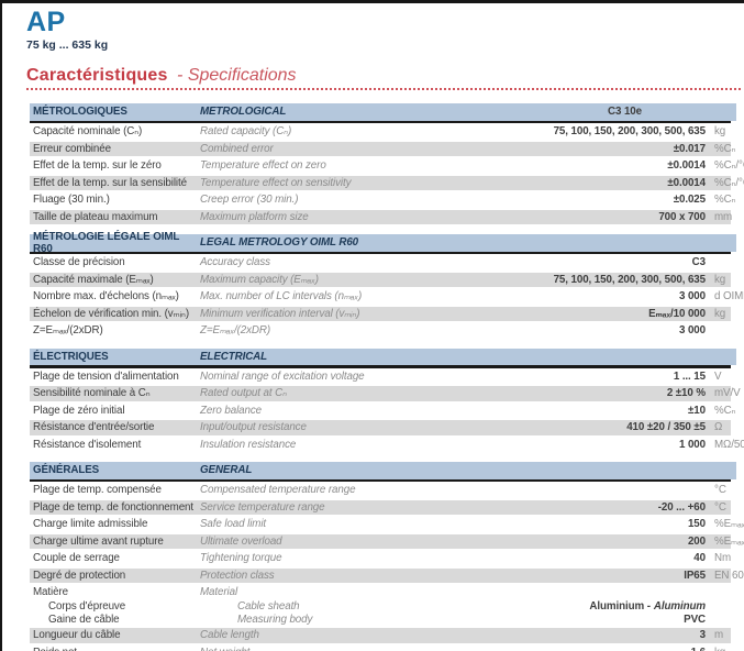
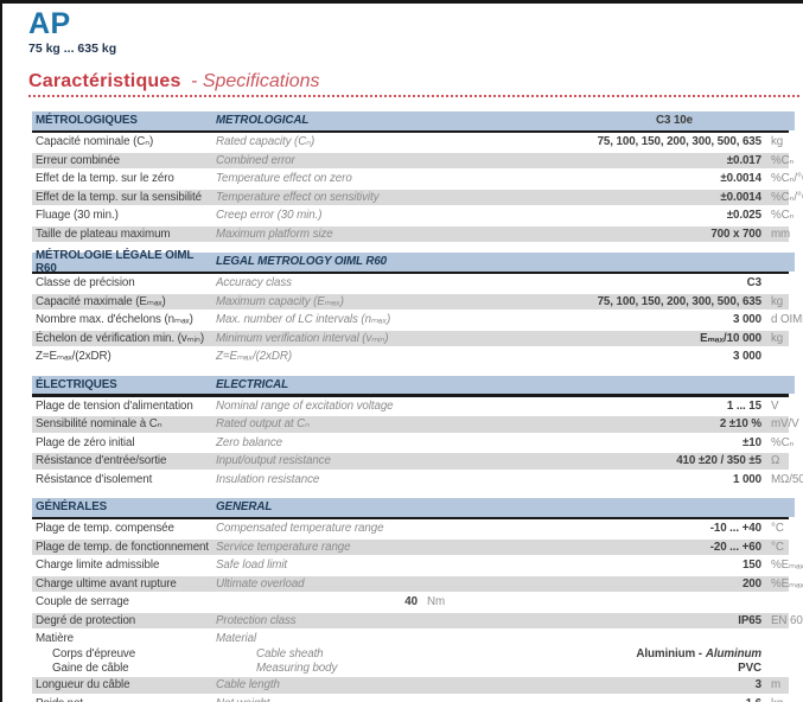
  AP
  75 kg ... 635 kg
  Caractéristiques - Specifications
  MÉTROLOGIQUES
  METROLOGICAL
  C3 10e
  Capacité nominale (Cₙ)
  Rated capacity (Cₙ)
  75, 100, 150, 200, 300, 500, 635
  kg
  Erreur combinée
  Combined error
  ±0.017
  %Cₙ
  Effet de la temp. sur le zéro
  Temperature effect on zero
  ±0.0014
  %Cₙ/°
  Effet de la temp. sur la sensibilité
  Temperature effect on sensitivity
  ±0.0014
  %Cₙ/°
  Fluage (30 min.)
  Creep error (30 min.)
  ±0.025
  %Cₙ
  Taille de plateau maximum
  Maximum platform size
  700 x 700
  mm
  MÉTROLOGIE LÉGALE OIML R60
  LEGAL METROLOGY OIML R60
  Classe de précision
  Accuracy class
  C3
  Capacité maximale (Eₘₐₓ)
  Maximum capacity (Eₘₐₓ)
  75, 100, 150, 200, 300, 500, 635
  kg
  Nombre max. d'échelons (nₘₐₓ)
  Max. number of LC intervals (nₘₐₓ)
  3 000
  d OIM
  Échelon de vérification min. (vₘᵢₙ)
  Minimum verification interval (vₘᵢₙ)
  Eₘₐₓ/10 000
  kg
  Z=Eₘₐₓ/(2xDR)
  Z=Eₘₐₓ/(2xDR)
  3 000
  ÉLECTRIQUES
  ELECTRICAL
  Plage de tension d'alimentation
  Nominal range of excitation voltage
  1 ... 15
  V
  Sensibilité nominale à Cₙ
  Rated output at Cₙ
  2 ±10 %
  mV/V
  Plage de zéro initial
  Zero balance
  ±10
  %Cₙ
  Résistance d'entrée/sortie
  Input/output resistance
  410 ±20 / 350 ±5
  Ω
  Résistance d'isolement
  Insulation resistance
  1 000
  MΩ/50
  GÉNÉRALES
  GENERAL
  Plage de temp. compensée
  Compensated temperature range
+ -10 ... +40
  °C
  Plage de temp. de fonctionnement
  Service temperature range
  -20 ... +60
  °C
  Charge limite admissible
  Safe load limit
  150
  %Eₘₐₓ
  Charge ultime avant rupture
  Ultimate overload
  200
  %Eₘₐₓ
  Couple de serrage
- Tightening torque
  40
  Nm
  Degré de protection
  Protection class
  IP65
  Matière
  Material
  Corps d'épreuve
  Cable sheath
  Aluminium - Aluminum
  Gaine de câble
  Measuring body
  PVC
  Longueur du câble
  Cable length
  3
  m
